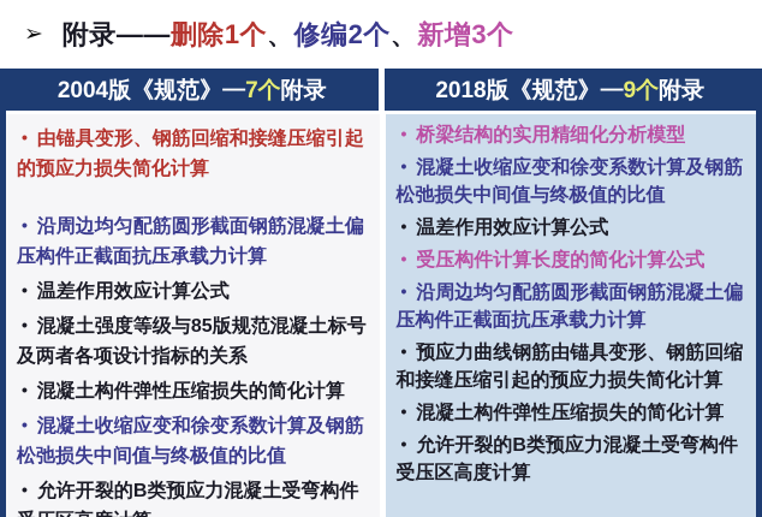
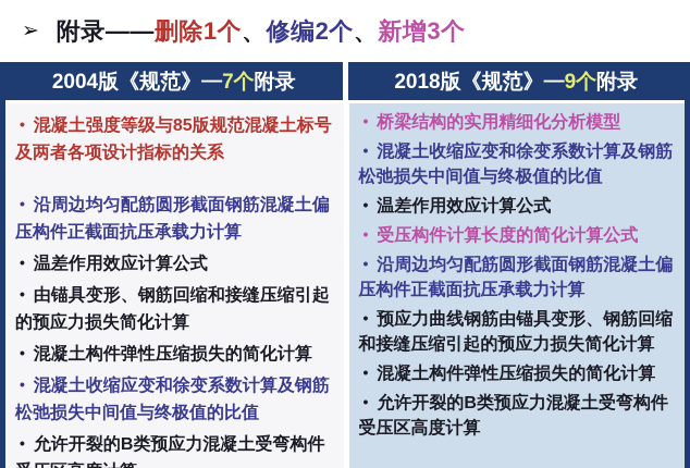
  ➢
  附录——删除1个、修编2个、新增3个
  2004版《规范》
  —
  7个
  附录
  2018版《规范》
  —
  9个
  附录
- • 由锚具变形、钢筋回缩和接缝压缩引起的预应力损失简化计算
+ • 混凝土强度等级与85版规范混凝土标号及两者各项设计指标的关系
  • 沿周边均匀配筋圆形截面钢筋混凝土偏压构件正截面抗压承载力计算
  • 温差作用效应计算公式
- • 混凝土强度等级与85版规范混凝土标号及两者各项设计指标的关系
+ • 由锚具变形、钢筋回缩和接缝压缩引起的预应力损失简化计算
  • 混凝土构件弹性压缩损失的简化计算
  • 混凝土收缩应变和徐变系数计算及钢筋松弛损失中间值与终极值的比值
  • 允许开裂的B类预应力混凝土受弯构件
  • 桥梁结构的实用精细化分析模型
  • 混凝土收缩应变和徐变系数计算及钢筋松弛损失中间值与终极值的比值
  • 温差作用效应计算公式
  • 受压构件计算长度的简化计算公式
  • 沿周边均匀配筋圆形截面钢筋混凝土偏压构件正截面抗压承载力计算
  • 预应力曲线钢筋由锚具变形、钢筋回缩和接缝压缩引起的预应力损失简化计算
  • 混凝土构件弹性压缩损失的简化计算
  • 允许开裂的B类预应力混凝土受弯构件受压区高度计算
